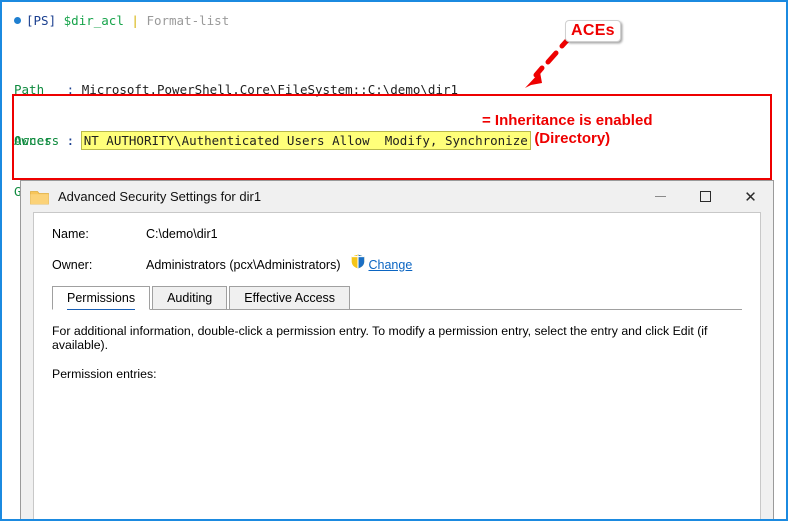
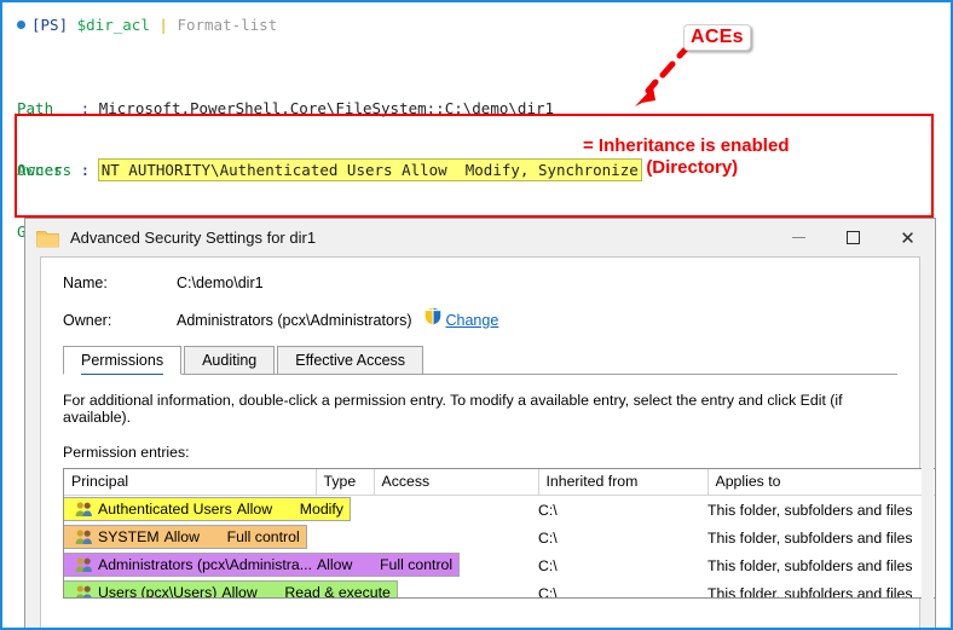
  [PS] $dir_acl | Format-list
  Path : Microsoft.PowerShell.Core\FileSystem::C:\demo\dir1
  Access : NT AUTHORITY\Authenticated Users Allow Modify, Synchronize
  = Inheritance is enabled
  (Directory)
  ACEs
  Advanced Security Settings for dir1
  ✕
  Name:
  C:\demo\dir1
  Owner:
  Administrators (pcx\Administrators)
  Change
  Permissions
  Auditing
  Effective Access
- For additional information, double-click a permission entry. To modify a permission entry, select the entry and click Edit (if available).
+ For additional information, double-click a permission entry. To modify a available entry, select the entry and click Edit (if available).
  Permission entries:
+ Principal	Type	Access	Inherited from	Applies to
+ Authenticated Users Allow Modify	C:\	This folder, subfolders and files
+ SYSTEM Allow Full control	C:\	This folder, subfolders and files
+ Administrators (pcx\Administra... Allow Full control	C:\	This folder, subfolders and files
+ Users (pcx\Users) Allow Read & execute	C:\	This folder, subfolders and files
